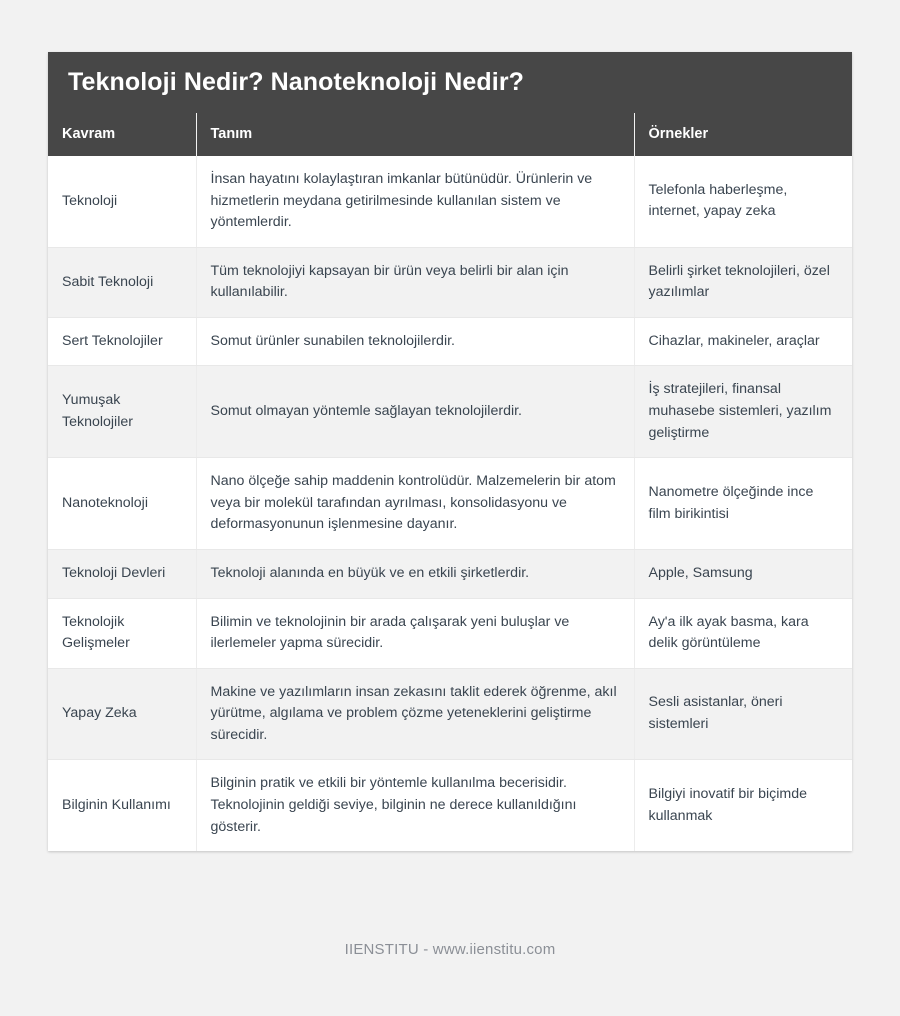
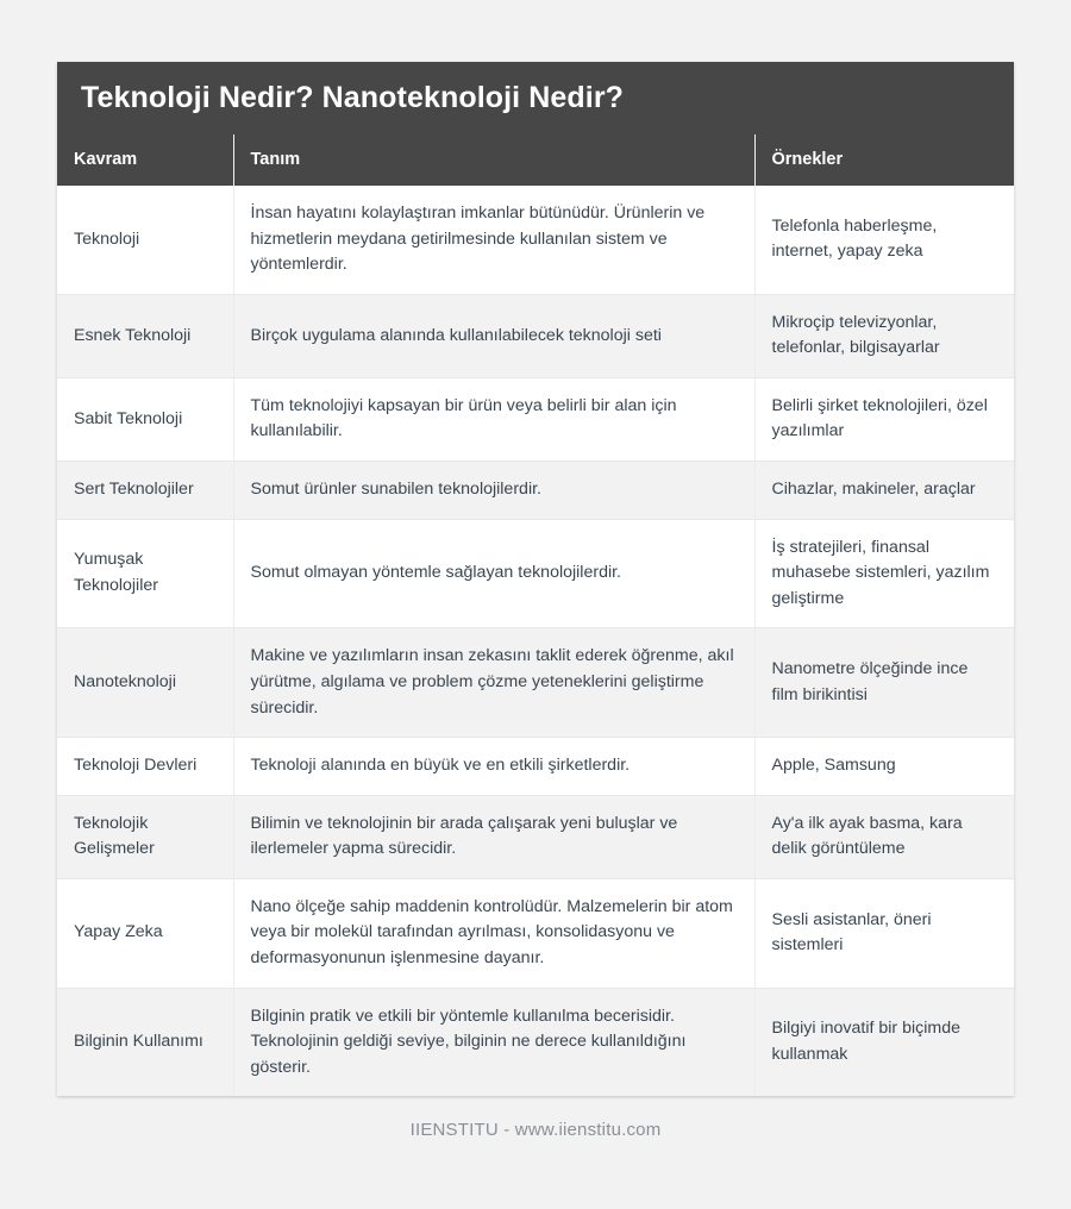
  Teknoloji Nedir? Nanoteknoloji Nedir?
  Kavram	Tanım	Örnekler
  Teknoloji	İnsan hayatını kolaylaştıran imkanlar bütünüdür. Ürünlerin ve hizmetlerin meydana getirilmesinde kullanılan sistem ve yöntemlerdir.	Telefonla haberleşme, internet, yapay zeka
+ Esnek Teknoloji	Birçok uygulama alanında kullanılabilecek teknoloji seti	Mikroçip televizyonlar, telefonlar, bilgisayarlar
  Sabit Teknoloji	Tüm teknolojiyi kapsayan bir ürün veya belirli bir alan için kullanılabilir.	Belirli şirket teknolojileri, özel yazılımlar
  Sert Teknolojiler	Somut ürünler sunabilen teknolojilerdir.	Cihazlar, makineler, araçlar
  Yumuşak Teknolojiler	Somut olmayan yöntemle sağlayan teknolojilerdir.	İş stratejileri, finansal muhasebe sistemleri, yazılım geliştirme
- Nanoteknoloji	Nano ölçeğe sahip maddenin kontrolüdür. Malzemelerin bir atom veya bir molekül tarafından ayrılması, konsolidasyonu ve deformasyonunun işlenmesine dayanır.	Nanometre ölçeğinde ince film birikintisi
+ Nanoteknoloji	Makine ve yazılımların insan zekasını taklit ederek öğrenme, akıl yürütme, algılama ve problem çözme yeteneklerini geliştirme sürecidir.	Nanometre ölçeğinde ince film birikintisi
  Teknoloji Devleri	Teknoloji alanında en büyük ve en etkili şirketlerdir.	Apple, Samsung
  Teknolojik Gelişmeler	Bilimin ve teknolojinin bir arada çalışarak yeni buluşlar ve ilerlemeler yapma sürecidir.	Ay'a ilk ayak basma, kara delik görüntüleme
- Yapay Zeka	Makine ve yazılımların insan zekasını taklit ederek öğrenme, akıl yürütme, algılama ve problem çözme yeteneklerini geliştirme sürecidir.	Sesli asistanlar, öneri sistemleri
+ Yapay Zeka	Nano ölçeğe sahip maddenin kontrolüdür. Malzemelerin bir atom veya bir molekül tarafından ayrılması, konsolidasyonu ve deformasyonunun işlenmesine dayanır.	Sesli asistanlar, öneri sistemleri
  Bilginin Kullanımı	Bilginin pratik ve etkili bir yöntemle kullanılma becerisidir. Teknolojinin geldiği seviye, bilginin ne derece kullanıldığını gösterir.	Bilgiyi inovatif bir biçimde kullanmak
  IIENSTITU - www.iienstitu.com
